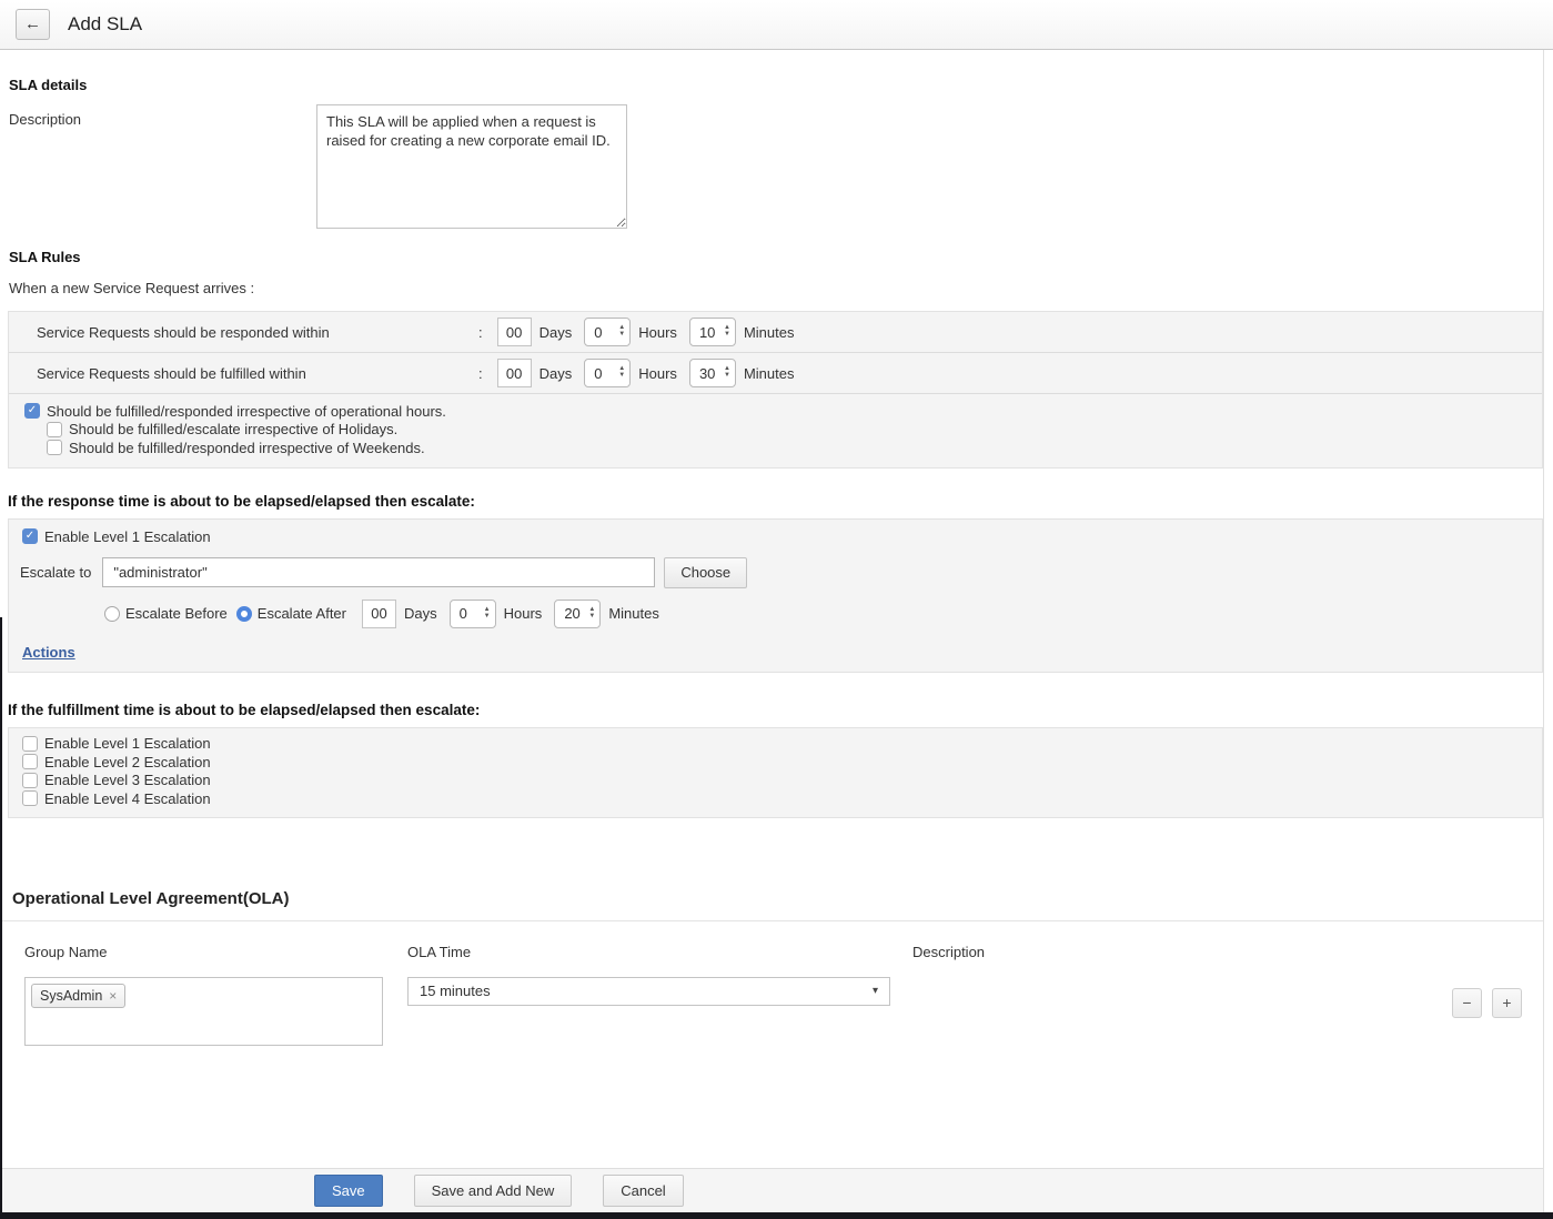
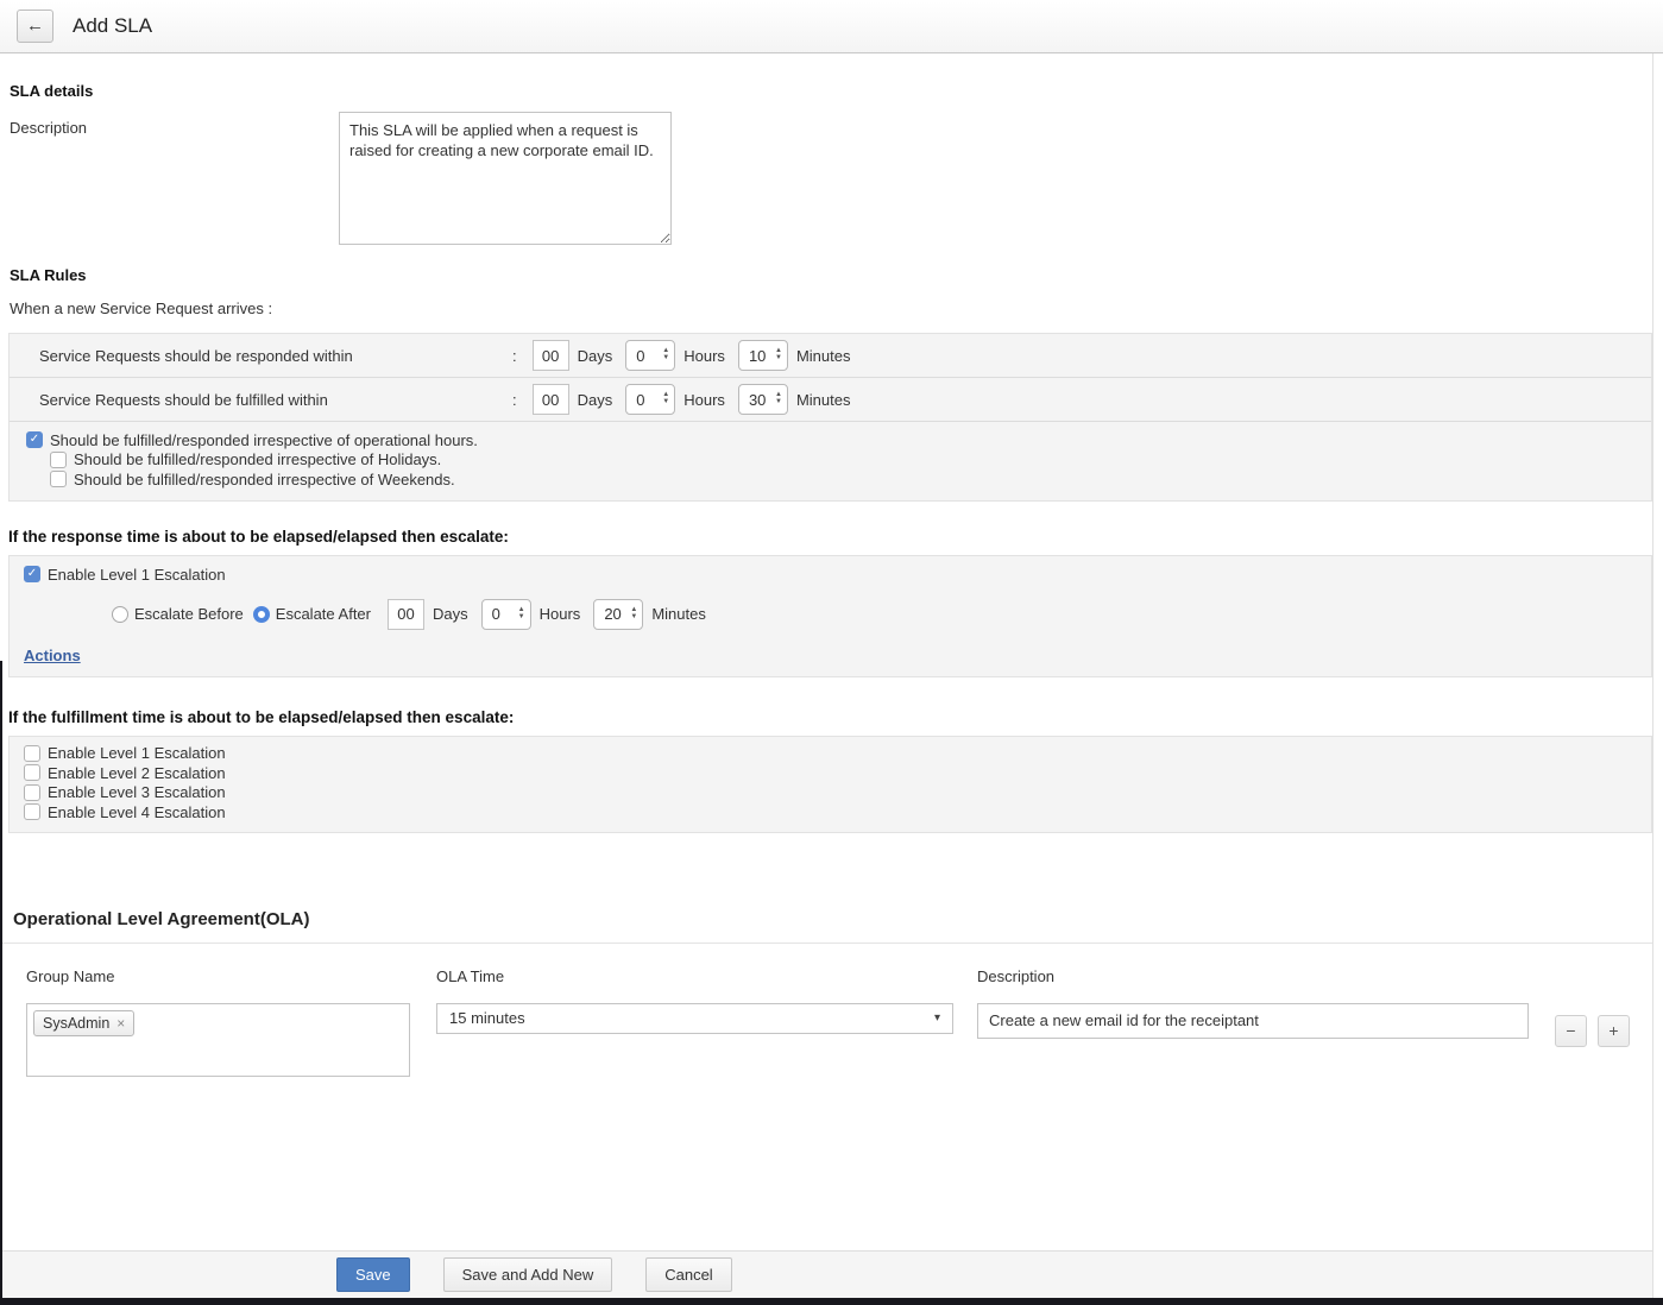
  ←
  Add SLA
  SLA details
  Description
  SLA Rules
  When a new Service Request arrives :
  Service Requests should be responded within
  :
  00
  Days
  0
  Hours
  10
  Minutes
  Service Requests should be fulfilled within
  :
  00
  Days
  0
  Hours
  30
  Minutes
  ✓
  Should be fulfilled/responded irrespective of operational hours.
- Should be fulfilled/escalate irrespective of Holidays.
+ Should be fulfilled/responded irrespective of Holidays.
  Should be fulfilled/responded irrespective of Weekends.
  If the response time is about to be elapsed/elapsed then escalate:
  ✓
  Enable Level 1 Escalation
- Escalate to
- "administrator"
- Choose
  Escalate Before
  Escalate After
  00
  Days
  0
  Hours
  20
  Minutes
  Actions
  If the fulfillment time is about to be elapsed/elapsed then escalate:
  Enable Level 1 Escalation
  Enable Level 2 Escalation
  Enable Level 3 Escalation
  Enable Level 4 Escalation
  Operational Level Agreement(OLA)
  Group Name
  SysAdmin
  ×
  OLA Time
  15 minutes
  ▾
  Description
+ Create a new email id for the receiptant
  −
  +
  Save
  Save and Add New
  Cancel
